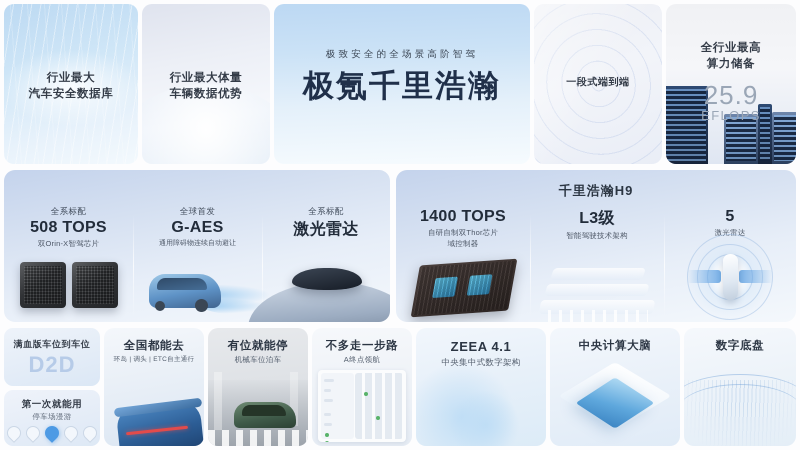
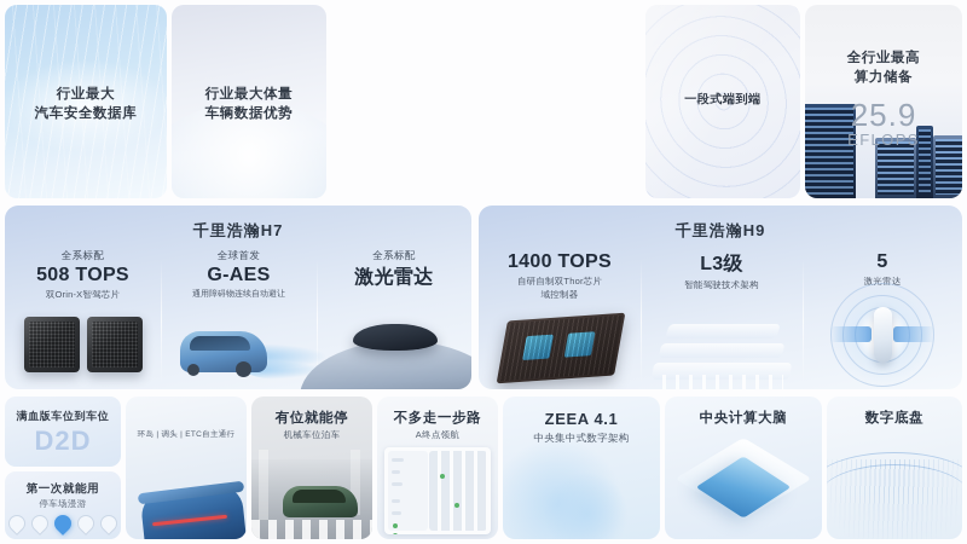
  行业最大
  汽车安全数据库
  行业最大体量
  车辆数据优势
- 极致安全的全场景高阶智驾
- 极氪千里浩瀚
  一段式端到端
  全行业最高
  算力储备
  25.9
  EFLOPS
+ 千里浩瀚H7
  全系标配
  508 TOPS
  双Orin-X智驾芯片
  全球首发
  G-AES
  全系标配
  激光雷达
  千里浩瀚H9
  1400 TOPS
  自研自制双Thor芯片
  域控制器
  L3级
  智能驾驶技术架构
  5
  激光雷达
  满血版车位到车位
  D2D
  第一次就能用
  停车场漫游
- 全国都能去
  有位就能停
  机械车位泊车
  不多走一步路
  A终点领航
  ZEEA 4.1
  中央集中式数字架构
  中央计算大脑
  数字底盘
